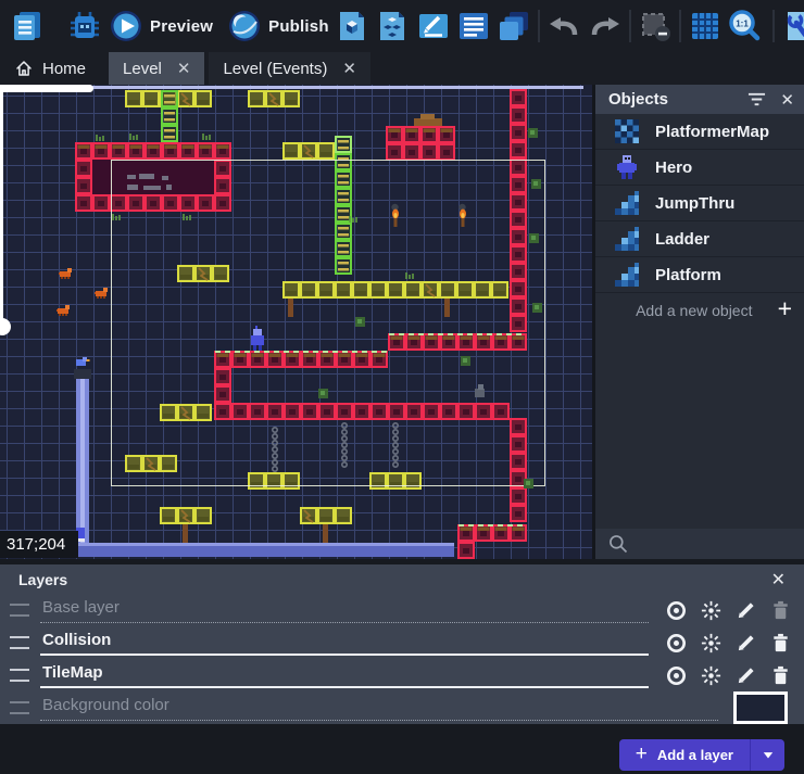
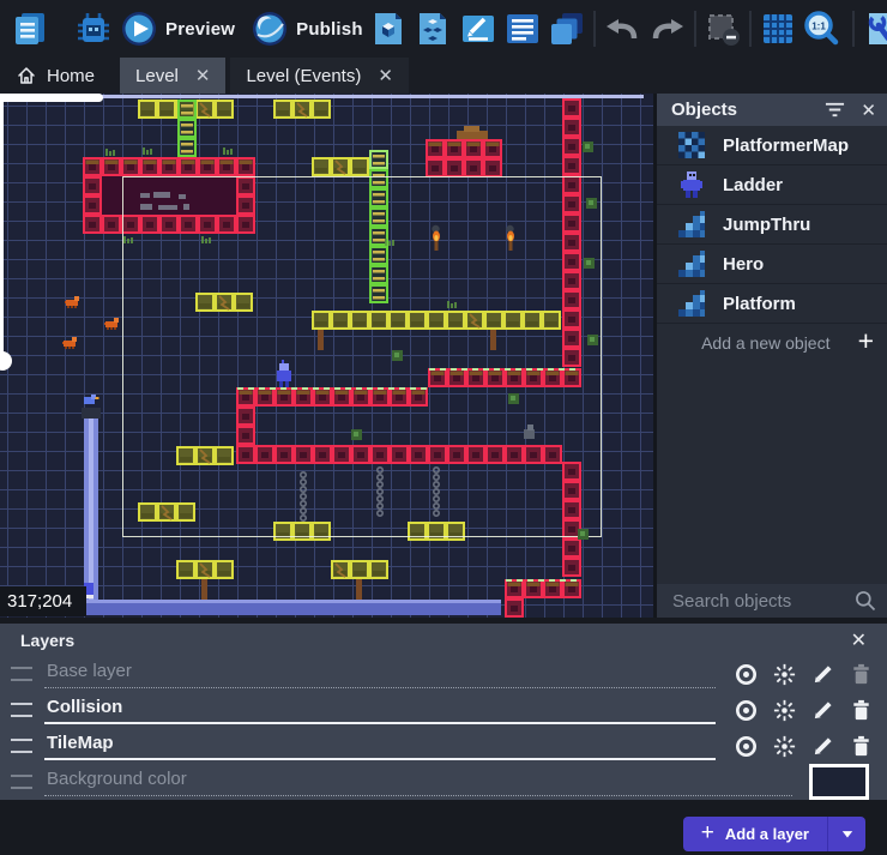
  Preview
  Publish
  Home
  Level
  ✕
  Level (Events)
  ✕
  317;204
  Objects
  ✕
  PlatformerMap
- Hero
+ Ladder
  JumpThru
- Ladder
+ Hero
  Platform
  Add a new object
  +
+ Search objects
  Layers
  ✕
  Base layer
  Collision
  TileMap
  Background color
  +
  Add a layer
